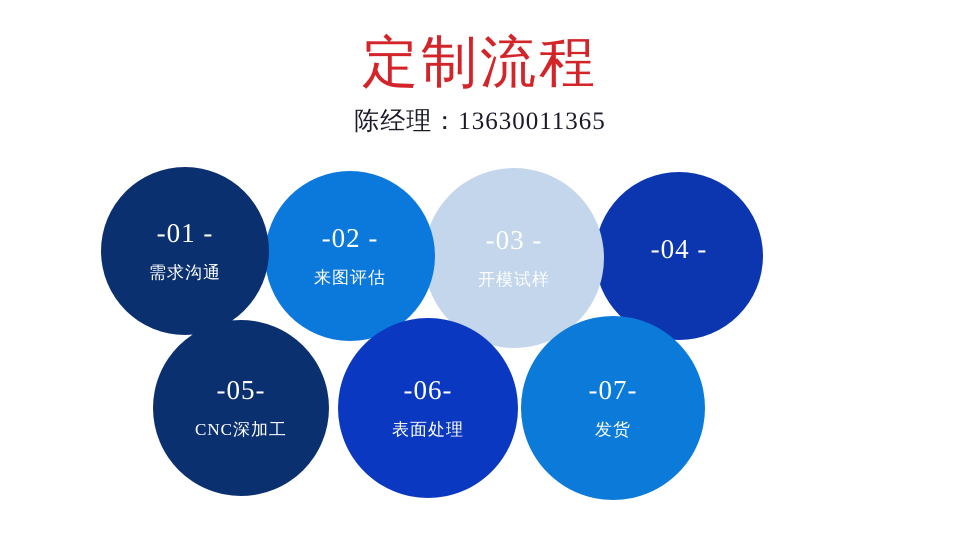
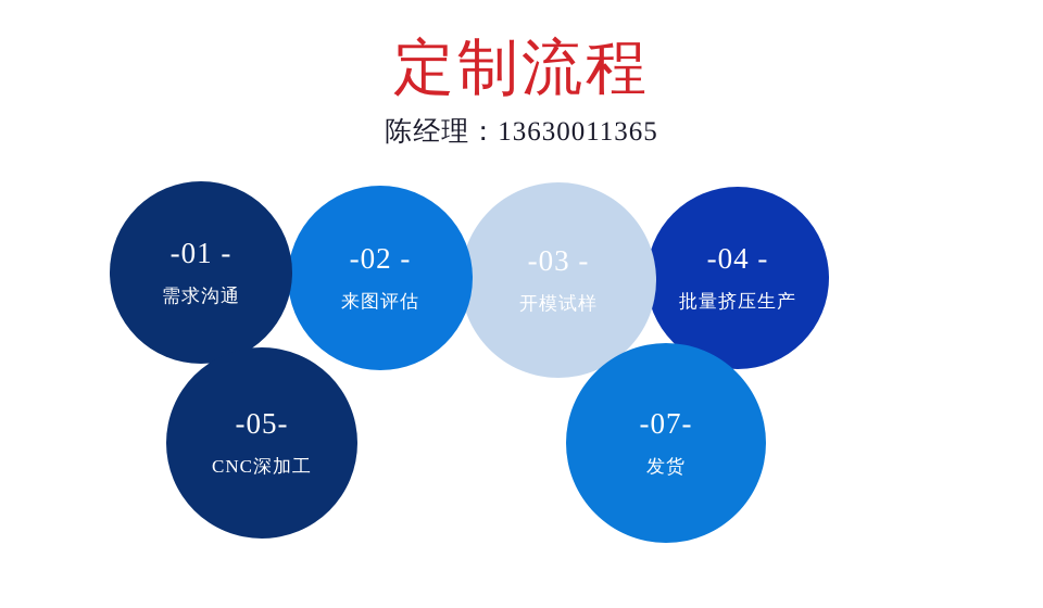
  定制流程
  陈经理：13630011365
  -01 -
  需求沟通
  -02 -
  来图评估
  -03 -
  开模试样
  -04 -
+ 批量挤压生产
  -05-
  CNC深加工
- -06-
- 表面处理
  -07-
  发货
